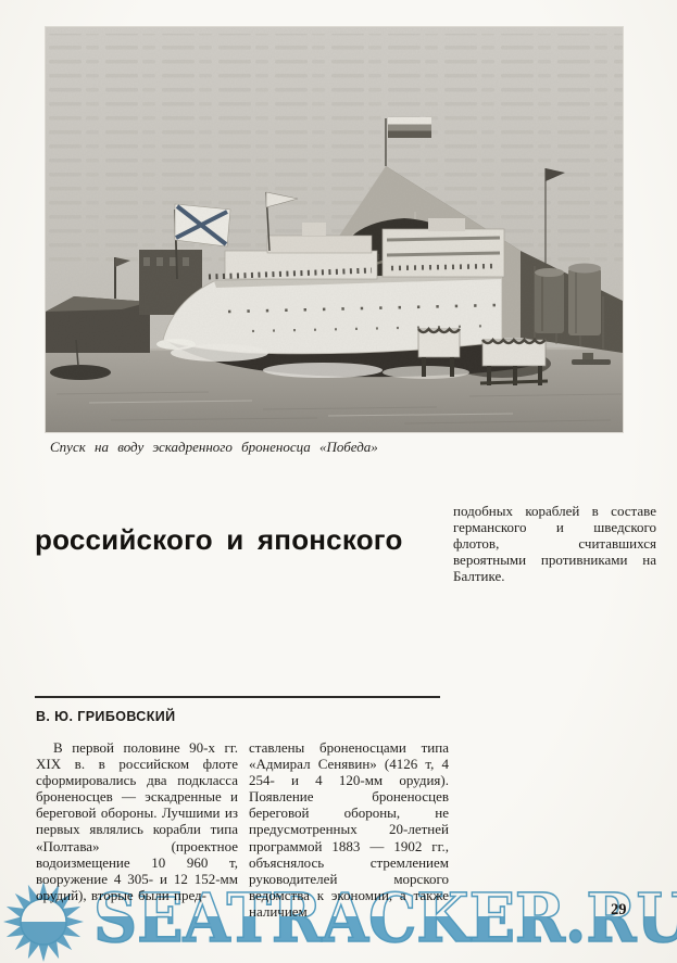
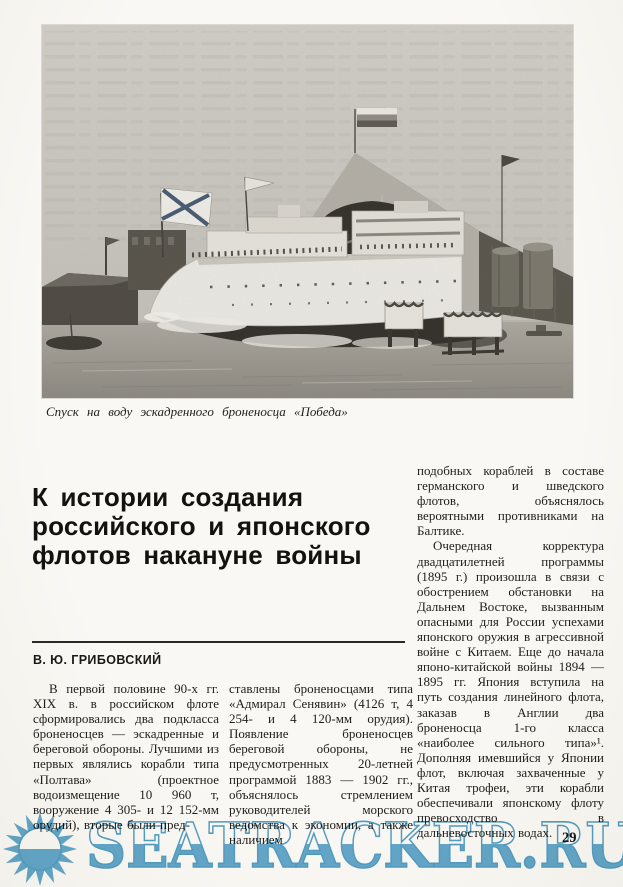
  Спуск на воду эскадренного броненосца «Победа»
+ К истории создания
  российского и японского
+ флотов накануне войны
  В. Ю. ГРИБОВСКИЙ
  В первой половине 90-х гг. XIX в. в российском флоте сформировались два подкласса броненосцев — эскадренные и береговой обороны. Лучшими из первых являлись корабли типа «Полтава» (проектное водоизмещение 10 960 т, вооружение 4 305- и 12 152-мм одий), вторые были пред-
  ставлены броненосцами типа «Адмирал Сенявин» (4126 т, 4 254- и 4 120-мм орудия). Появление броненосцев береговой обороны, не предусмотренных 20-летней программой 1883 — 1902 гг., объяснялось стремлением руководителей морского ведомства к экономии, а также наличием
- подобных кораблей в составе германского и шведского флотов, считавшихся вероятными противниками на Балтике.
+ подобных кораблей в составе германского и шведского флотов, объяснялось вероятными противниками на Балтике.
+ Очередная корректура двадцатилетней программы (1895 г.) произошла в связи с обострением обстановки на Дальнем Востоке, вызванным опасными для России успехами японского оружия в агрессивной войне с Китаем. Еще до начала японо-китайской войны 1894 — 1895 гг. Япония вступила на путь создания линейного флота, заказав в Англии два броненосца 1-го класса «наиболее сильного типа»¹. Дополняя имевшийся у Японии флот, включая захваченные у Китая трофеи, эти корабли обеспечивали японскому флоту превосходство в дальневосточных водах.
  29
  SEATRACKER.RU
